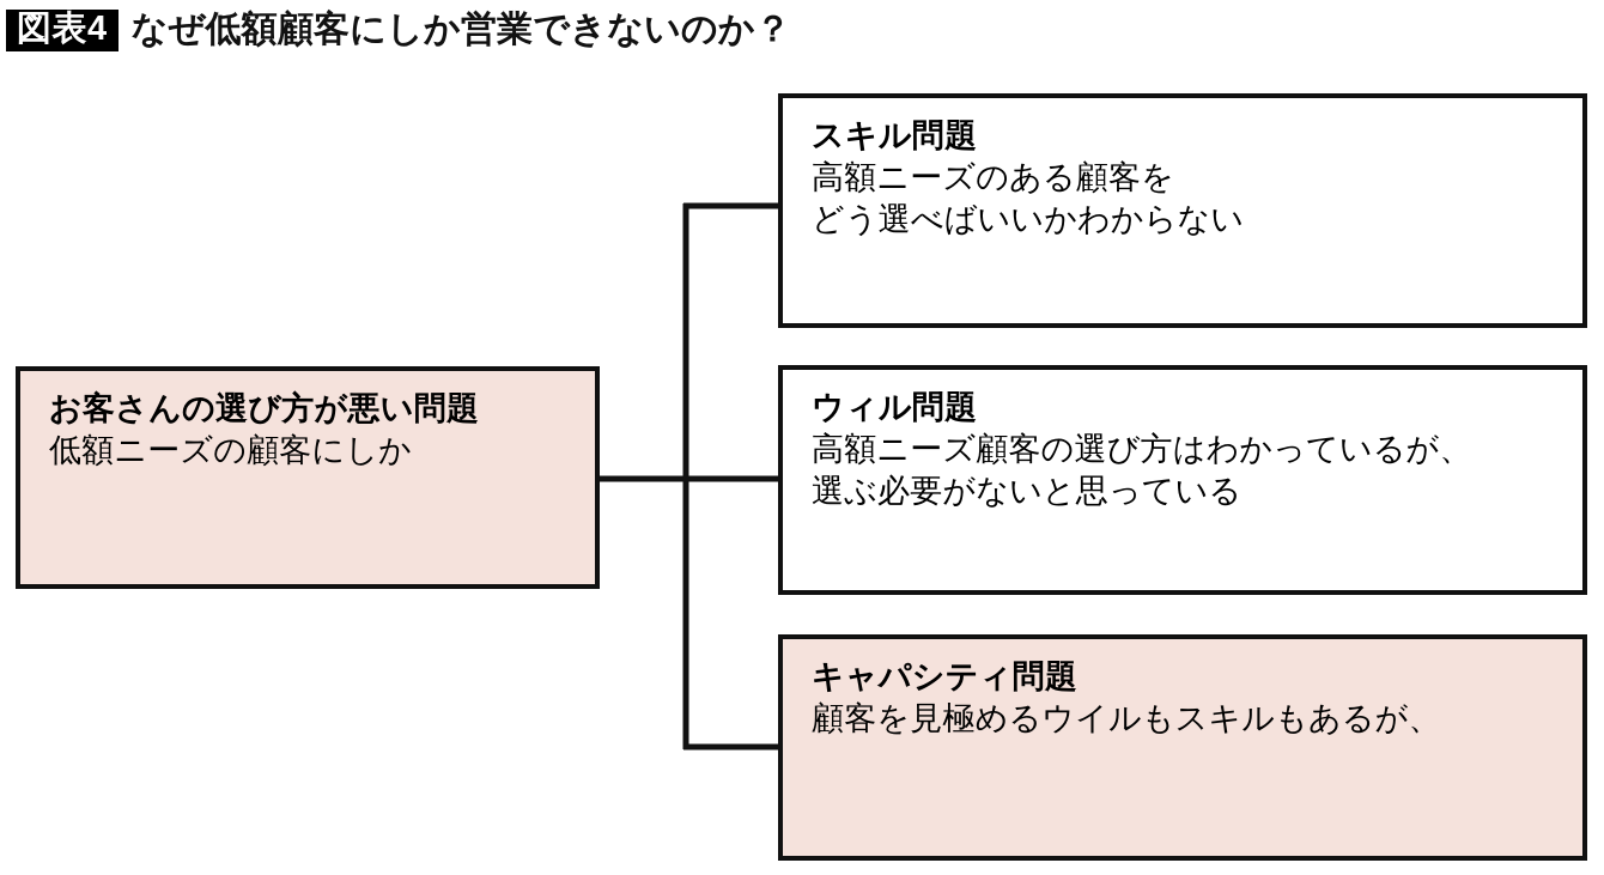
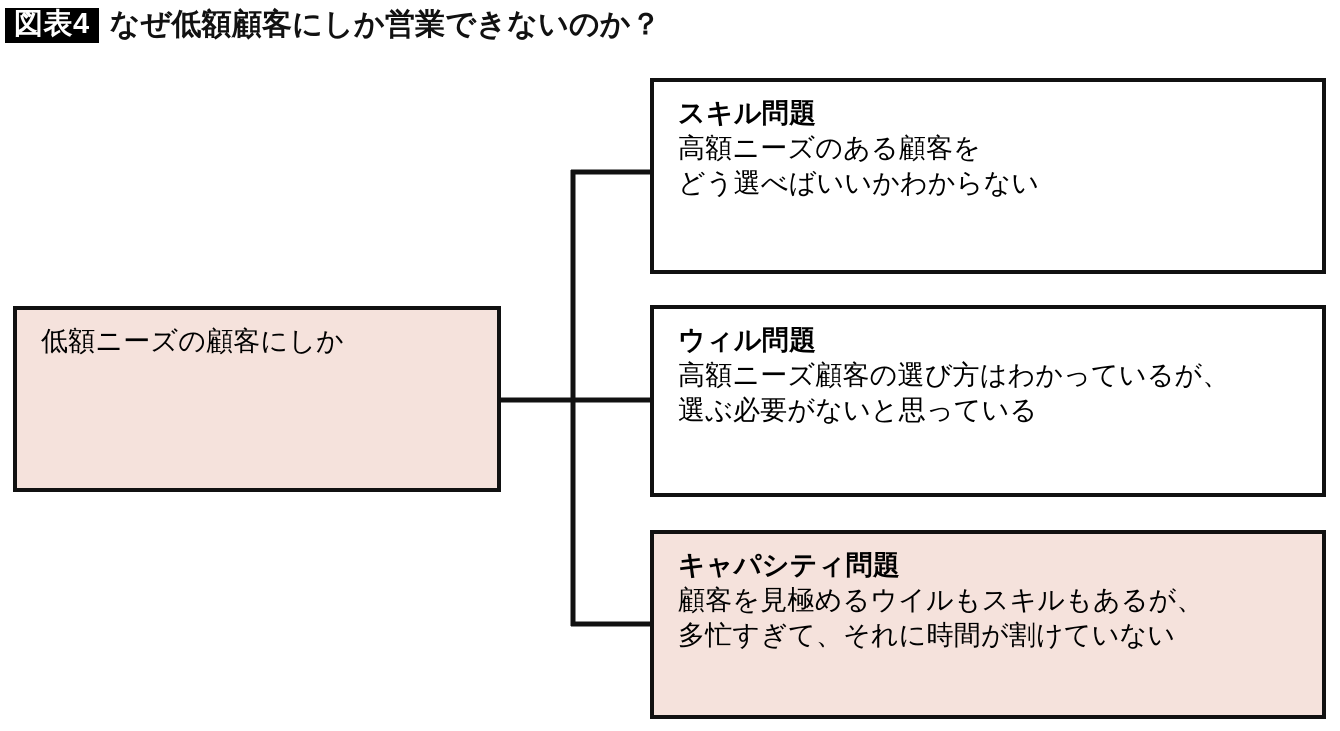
  図表4
  なぜ低額顧客にしか営業できないのか？
- お客さんの選び方が悪い問題
  低額ニーズの顧客にしか
  スキル問題
  高額ニーズのある顧客を
  どう選べばいいかわからない
  ウィル問題
  高額ニーズ顧客の選び方はわかっているが、
  選ぶ必要がないと思っている
  キャパシティ問題
  顧客を見極めるウイルもスキルもあるが、
+ 多忙すぎて、それに時間が割けていない
